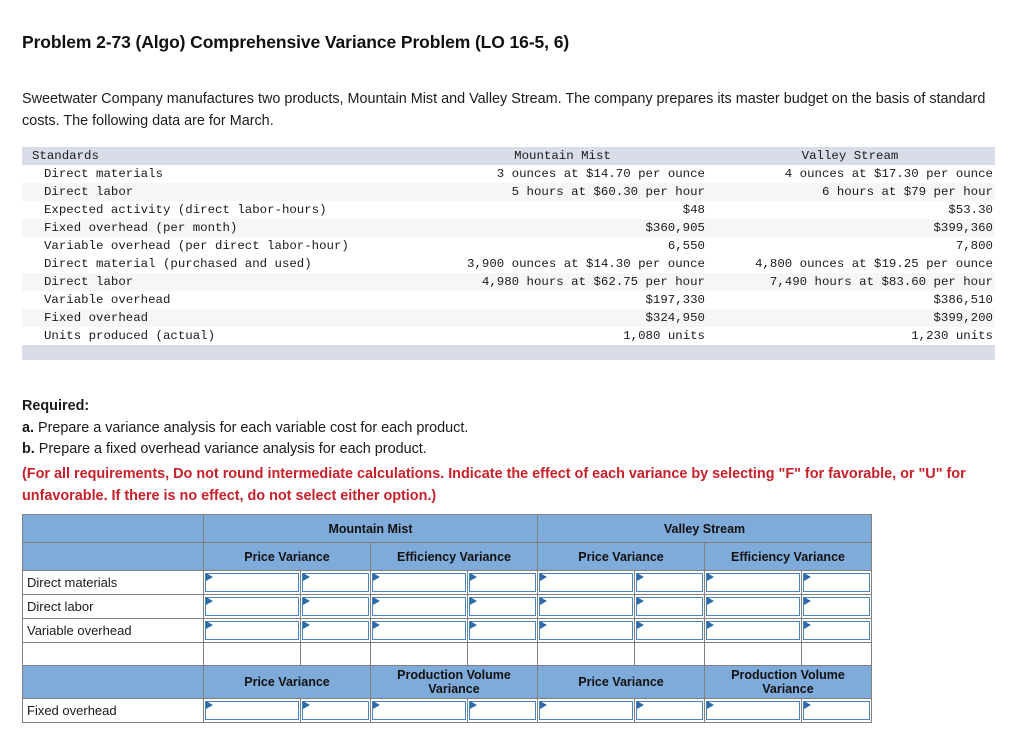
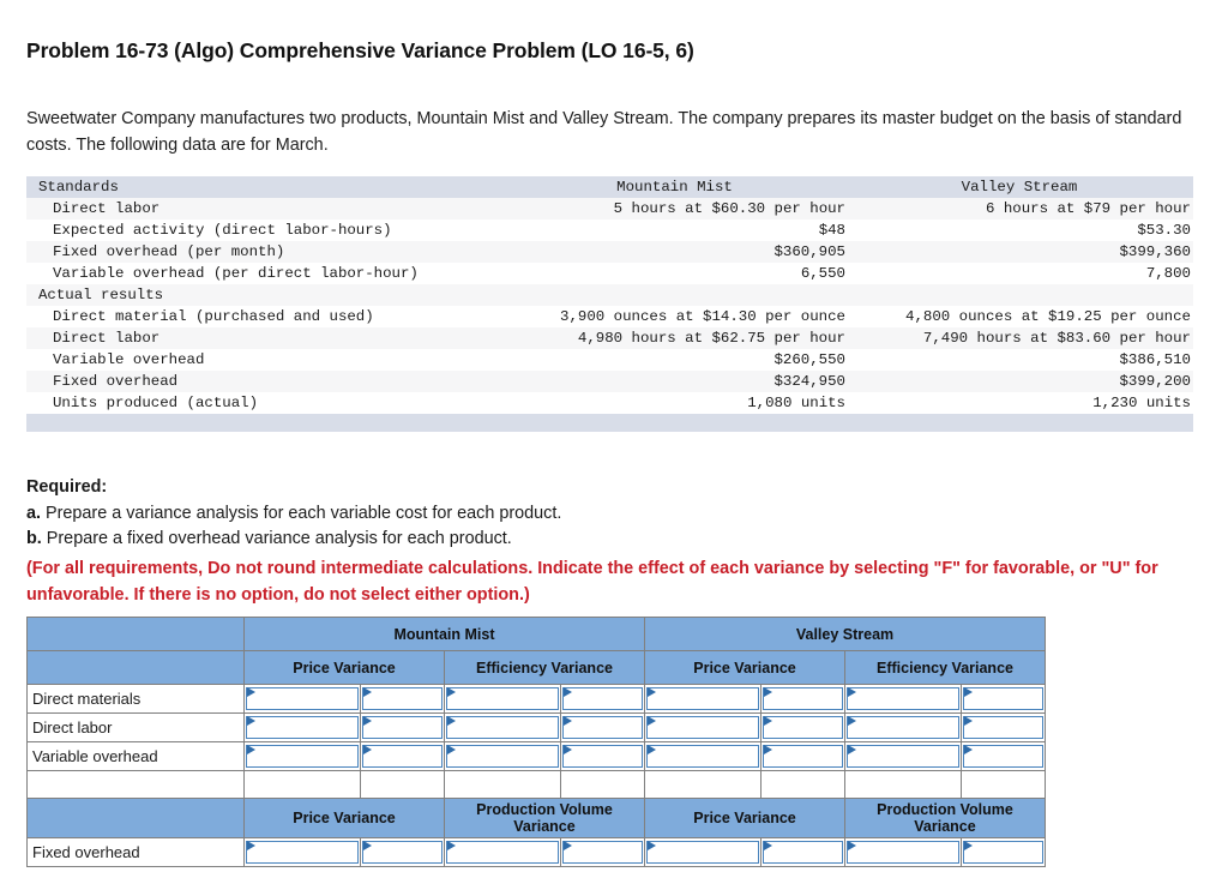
- Problem 2-73 (Algo) Comprehensive Variance Problem (LO 16-5, 6)
+ Problem 16-73 (Algo) Comprehensive Variance Problem (LO 16-5, 6)
  Sweetwater Company manufactures two products, Mountain Mist and Valley Stream. The company prepares its master budget on the basis of standard costs. The following data are for March.
  Standards	Mountain Mist	Valley Stream
- Direct materials	3 ounces at $14.70 per ounce	4 ounces at $17.30 per ounce
  Direct labor	5 hours at $60.30 per hour	6 hours at $79 per hour
  Expected activity (direct labor-hours)	$48	$53.30
  Fixed overhead (per month)	$360,905	$399,360
  Variable overhead (per direct labor-hour)	6,550	7,800
+ Actual results
  Direct material (purchased and used)	3,900 ounces at $14.30 per ounce	4,800 ounces at $19.25 per ounce
  Direct labor	4,980 hours at $62.75 per hour	7,490 hours at $83.60 per hour
- Variable overhead	$197,330	$386,510
+ Variable overhead	$260,550	$386,510
  Fixed overhead	$324,950	$399,200
  Units produced (actual)	1,080 units	1,230 units
  Required:
  a. Prepare a variance analysis for each variable cost for each product.
  b. Prepare a fixed overhead variance analysis for each product.
- (For all requirements, Do not round intermediate calculations. Indicate the effect of each variance by selecting "F" for favorable, or "U" for unfavorable. If there is no effect, do not select either option.)
+ (For all requirements, Do not round intermediate calculations. Indicate the effect of each variance by selecting "F" for favorable, or "U" for unfavorable. If there is no option, do not select either option.)
  	Mountain Mist	Valley Stream
  	Price Variance	Efficiency Variance	Price Variance	Efficiency Variance
  Direct materials
  Direct labor
  Variable overhead
  	Price Variance	Production Volume Variance	Price Variance	Production Volume Variance
  Fixed overhead
